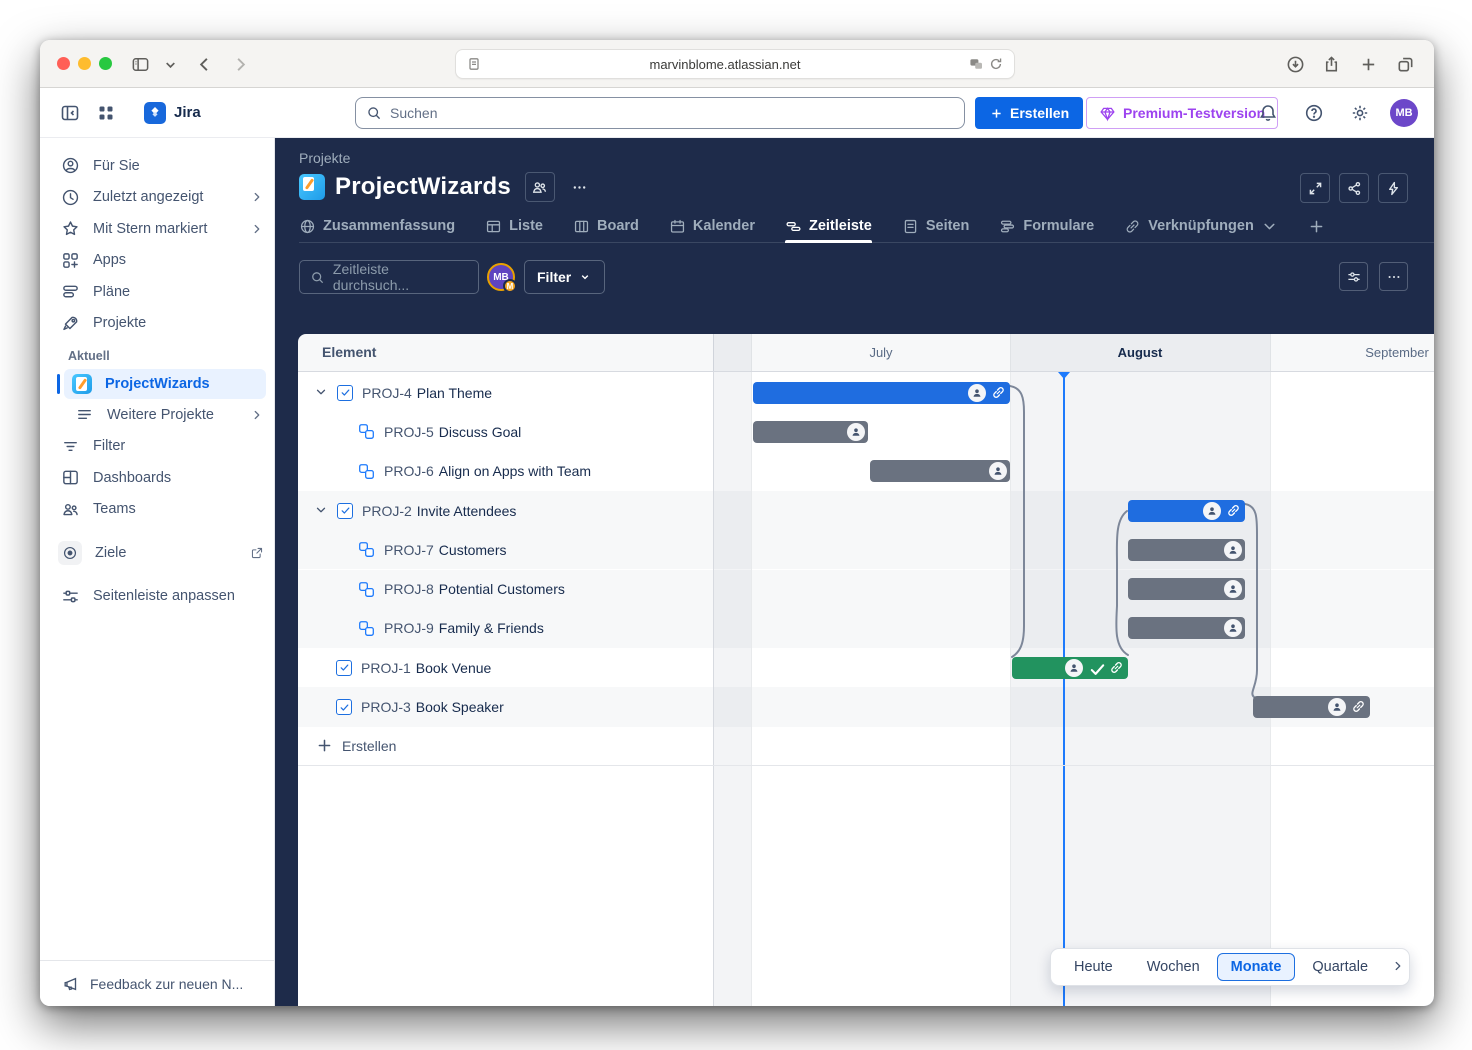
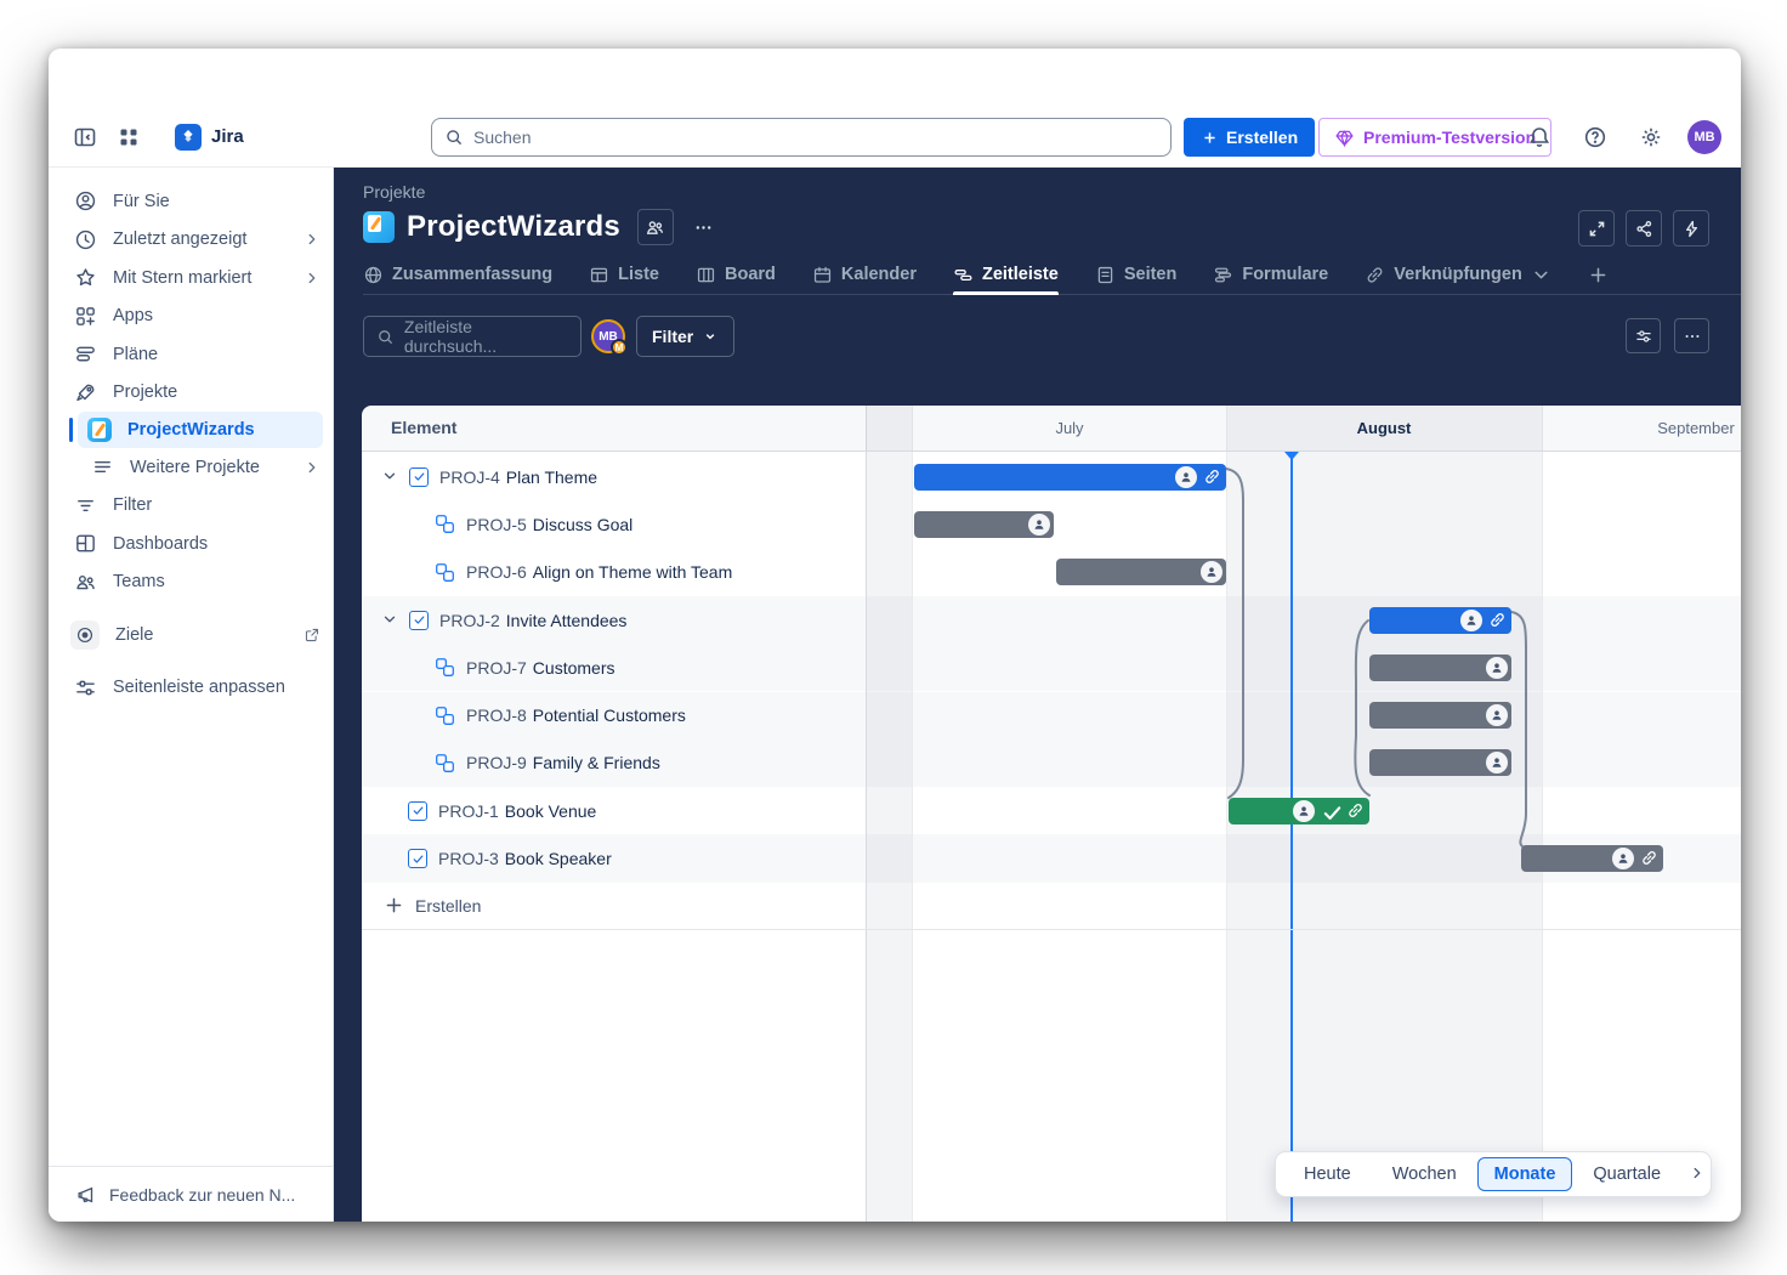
- marvinblome.atlassian.net
  Jira
  Suchen
  Erstellen
  Premium-Testversion
  MB
  Für Sie
  Zuletzt angezeigt
  Mit Stern markiert
  Apps
  Pläne
  Projekte
- Aktuell
  ProjectWizards
  Weitere Projekte
  Filter
  Dashboards
  Teams
  Ziele
  Seitenleiste anpassen
  Feedback zur neuen N...
  Projekte
  ProjectWizards
  Zusammenfassung
  Liste
  Board
  Kalender
  Zeitleiste
  Seiten
  Formulare
  Verknüpfungen
  Zeitleiste durchsuch...
  MB
  M
  Filter
  Element
  July
  August
  September
  PROJ-4
  Plan Theme
  PROJ-5
  Discuss Goal
  PROJ-6
- Align on Apps with Team
+ Align on Theme with Team
  PROJ-2
  Invite Attendees
  PROJ-7
  Customers
  PROJ-8
  Potential Customers
  PROJ-9
  Family & Friends
  PROJ-1
  Book Venue
  PROJ-3
  Book Speaker
  Erstellen
  Heute
  Wochen
  Monate
  Quartale
